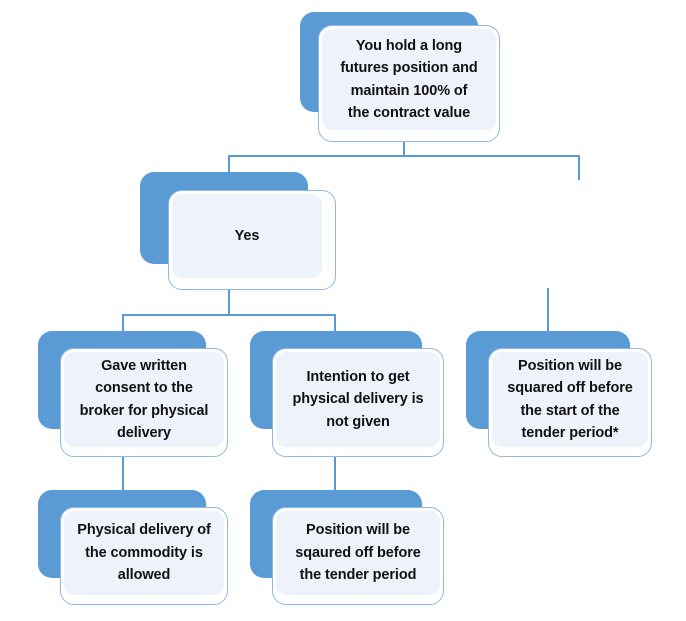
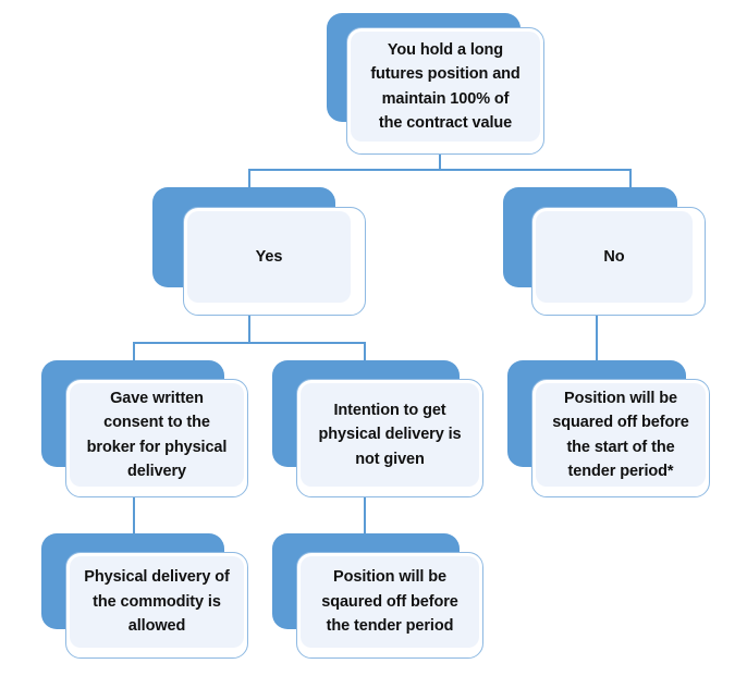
  You hold a long
  futures position and
  maintain 100% of
  the contract value
  Yes
+ No
  Gave written
  consent to the
  broker for physical
  delivery
  Intention to get
  physical delivery is
  not given
  Position will be
  squared off before
  the start of the
  tender period*
  Physical delivery of
  the commodity is
  allowed
  Position will be
  sqaured off before
  the tender period
